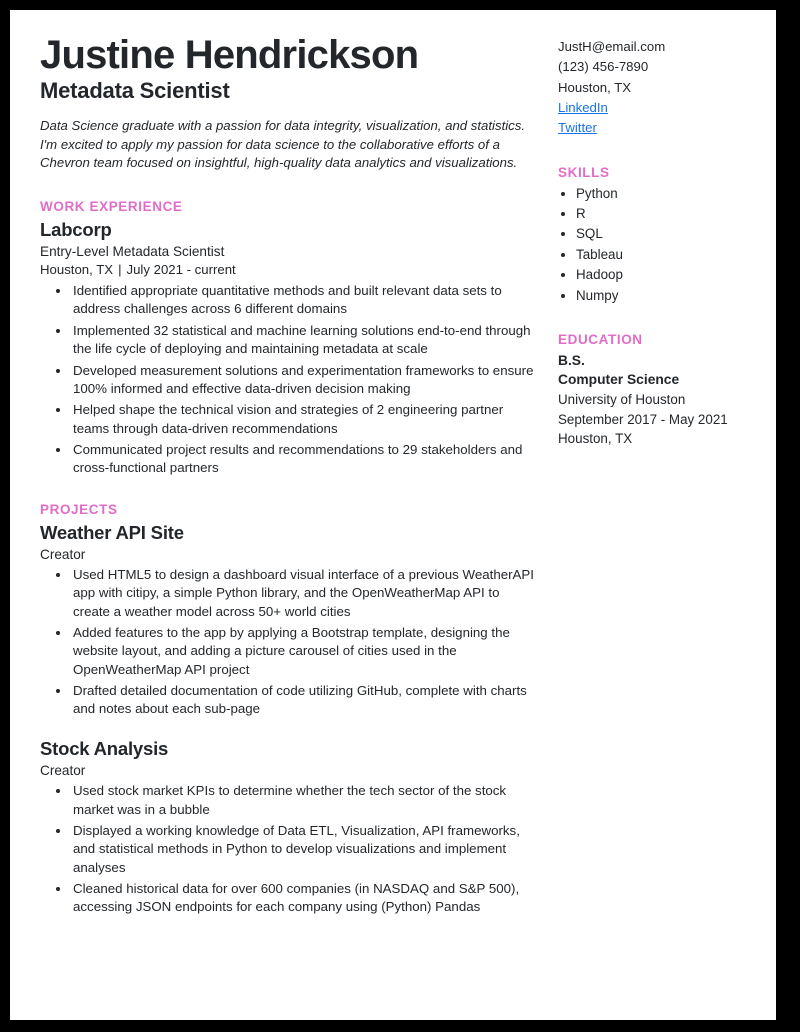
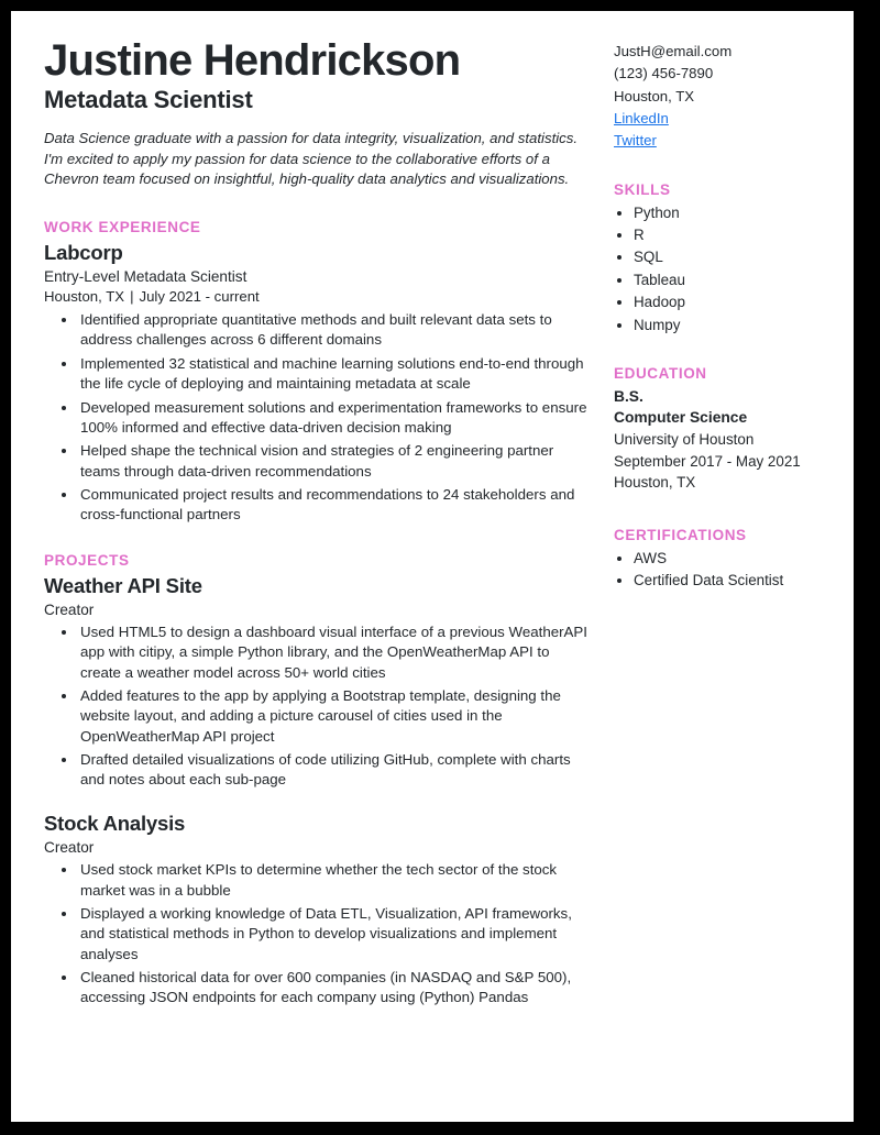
  Justine Hendrickson
  Metadata Scientist
  Data Science graduate with a passion for data integrity, visualization, and statistics. I'm excited to apply my passion for data science to the collaborative efforts of a Chevron team focused on insightful, high-quality data analytics and visualizations.
  WORK EXPERIENCE
  Labcorp
  Entry-Level Metadata Scientist
  Houston, TX | July 2021 - current
  Identified appropriate quantitative methods and built relevant data sets to address challenges across 6 different domains
  Implemented 32 statistical and machine learning solutions end-to-end through the life cycle of deploying and maintaining metadata at scale
  Developed measurement solutions and experimentation frameworks to ensure 100% informed and effective data-driven decision making
  Helped shape the technical vision and strategies of 2 engineering partner teams through data-driven recommendations
- Communicated project results and recommendations to 29 stakeholders and cross-functional partners
+ Communicated project results and recommendations to 24 stakeholders and cross-functional partners
  PROJECTS
  Weather API Site
  Creator
  Used HTML5 to design a dashboard visual interface of a previous WeatherAPI app with citipy, a simple Python library, and the OpenWeatherMap API to create a weather model across 50+ world cities
  Added features to the app by applying a Bootstrap template, designing the website layout, and adding a picture carousel of cities used in the OpenWeatherMap API project
- Drafted detailed documentation of code utilizing GitHub, complete with charts and notes about each sub-page
+ Drafted detailed visualizations of code utilizing GitHub, complete with charts and notes about each sub-page
  Stock Analysis
  Creator
  Used stock market KPIs to determine whether the tech sector of the stock market was in a bubble
  Displayed a working knowledge of Data ETL, Visualization, API frameworks, and statistical methods in Python to develop visualizations and implement analyses
  Cleaned historical data for over 600 companies (in NASDAQ and S&P 500), accessing JSON endpoints for each company using (Python) Pandas
  JustH@email.com
  (123) 456-7890
  Houston, TX
  LinkedIn
  Twitter
  SKILLS
  Python
  R
  SQL
  Tableau
  Hadoop
  Numpy
  EDUCATION
  B.S.
  Computer Science
  University of Houston
  September 2017 - May 2021
  Houston, TX
+ CERTIFICATIONS
+ AWS
+ Certified Data Scientist
